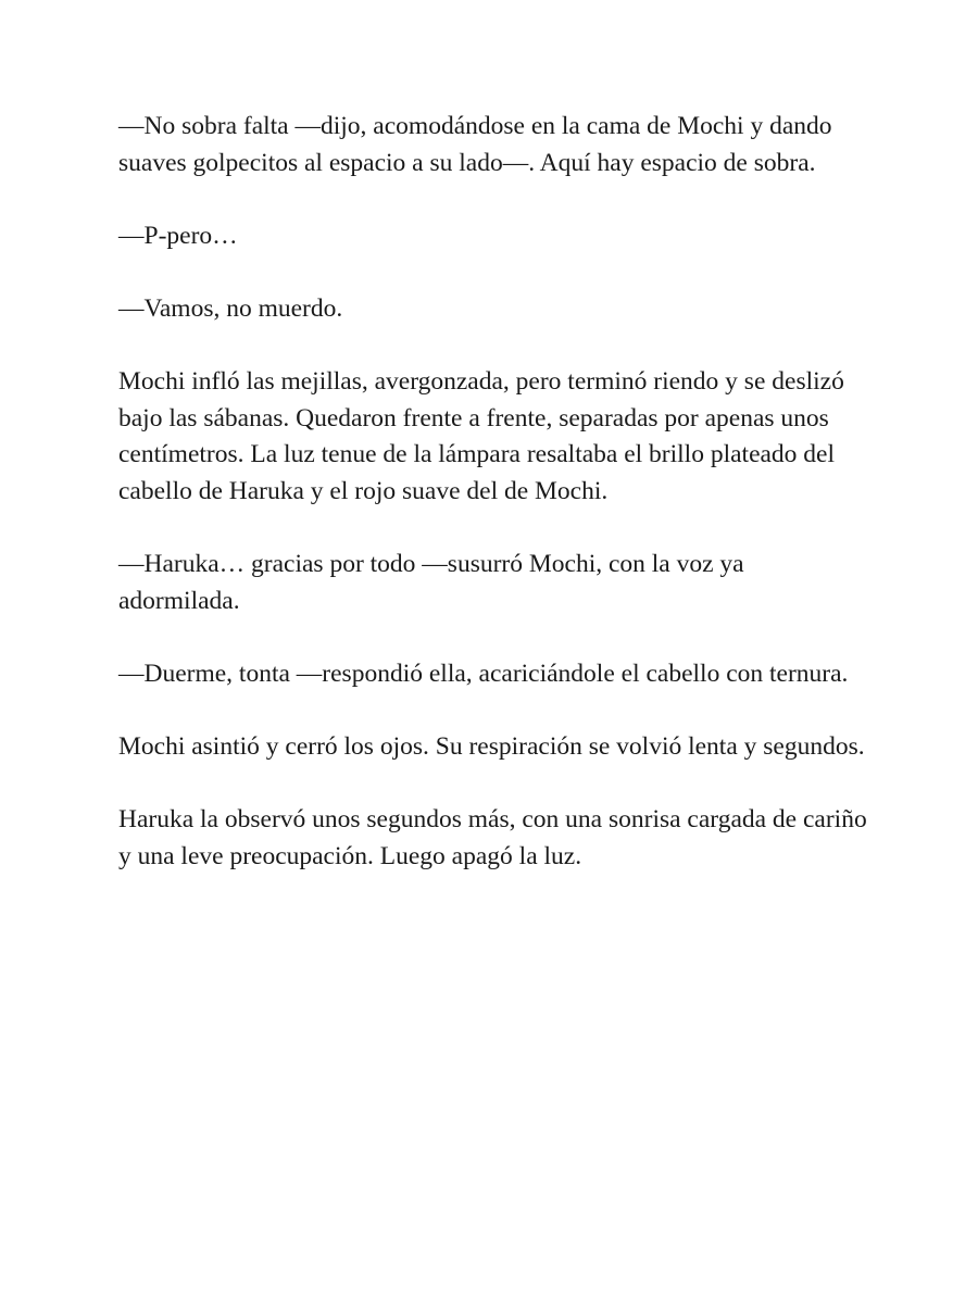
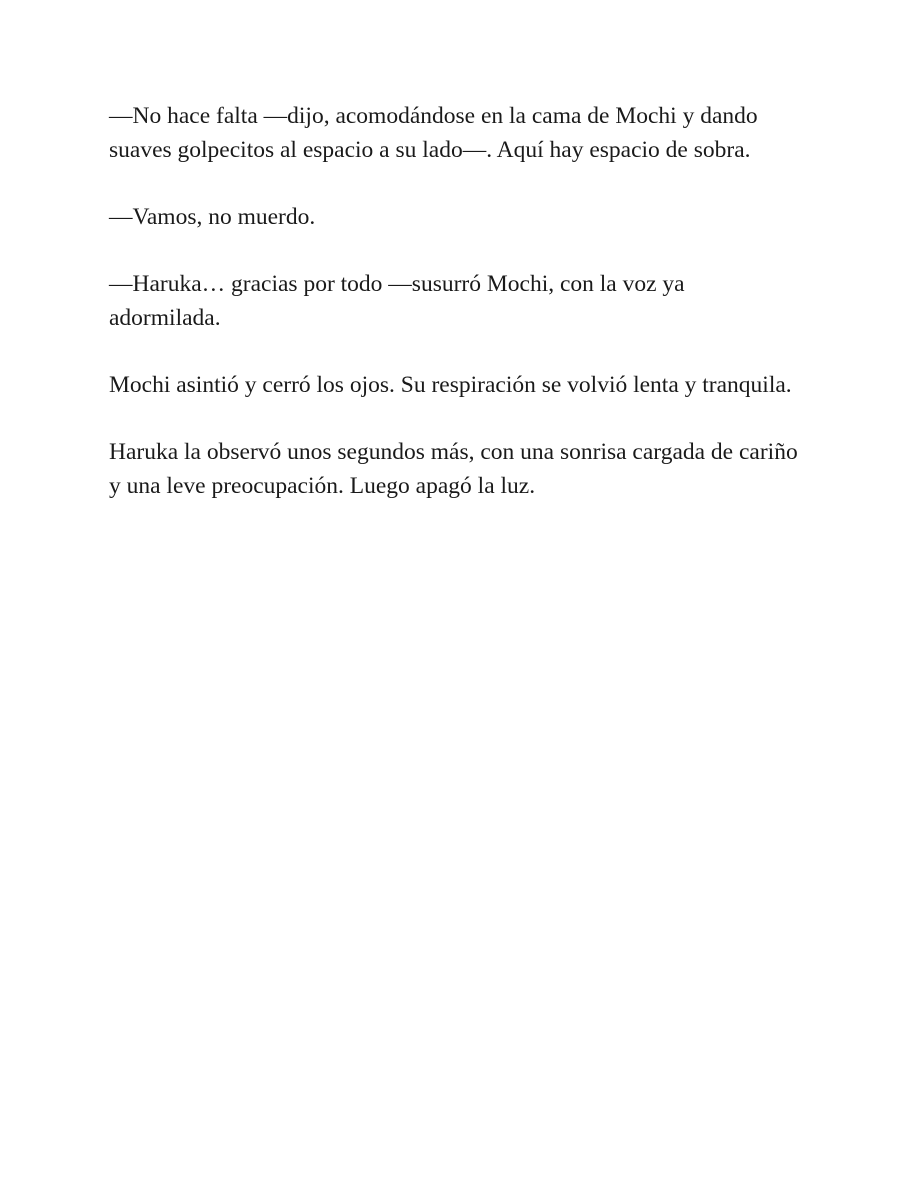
- —No sobra falta —dijo, acomodándose en la cama de Mochi y dando suaves golpecitos al espacio a su lado—. Aquí hay espacio de sobra.
+ —No hace falta —dijo, acomodándose en la cama de Mochi y dando suaves golpecitos al espacio a su lado—. Aquí hay espacio de sobra.
- —P-pero…
  —Vamos, no muerdo.
- Mochi infló las mejillas, avergonzada, pero terminó riendo y se deslizó bajo las sábanas. Quedaron frente a frente, separadas por apenas unos centímetros. La luz tenue de la lámpara resaltaba el brillo plateado del cabello de Haruka y el rojo suave del de Mochi.
  —Haruka… gracias por todo —susurró Mochi, con la voz ya adormilada.
- —Duerme, tonta —respondió ella, acariciándole el cabello con ternura.
- Mochi asintió y cerró los ojos. Su respiración se volvió lenta y segundos.
+ Mochi asintió y cerró los ojos. Su respiración se volvió lenta y tranquila.
  Haruka la observó unos segundos más, con una sonrisa cargada de cariño y una leve preocupación. Luego apagó la luz.
